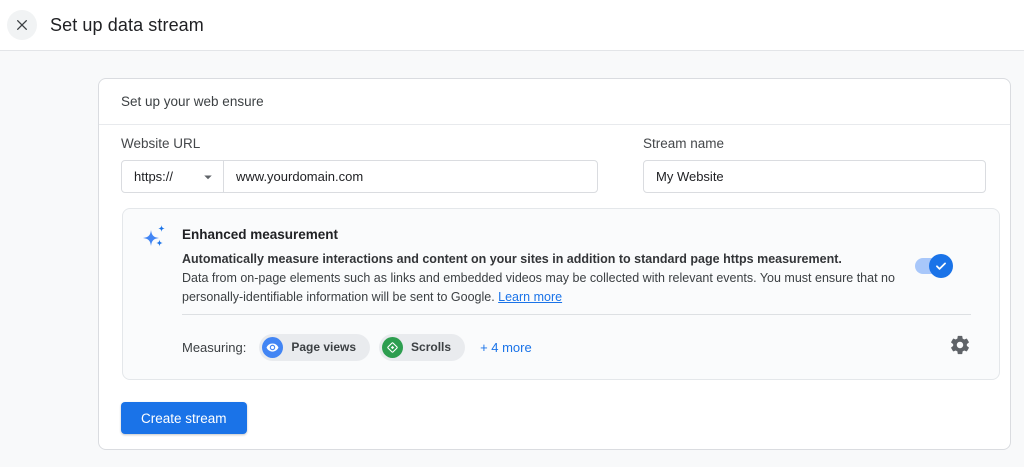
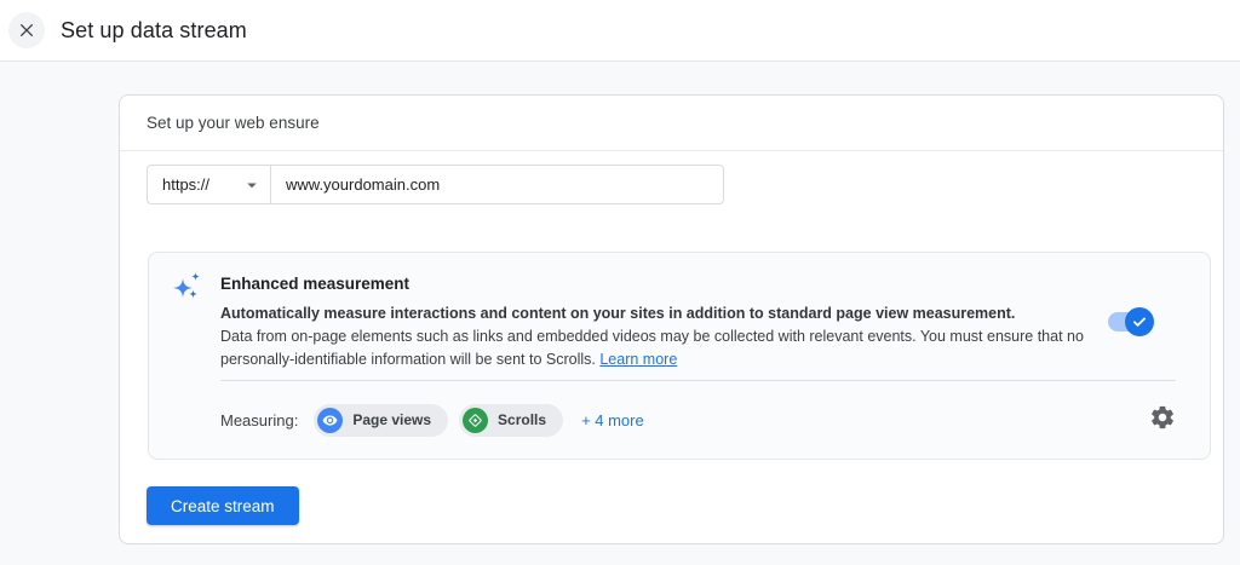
  Set up data stream
  Set up your web ensure
- Website URL
  https://
  www.yourdomain.com
- Stream name
- My Website
  Enhanced measurement
- Automatically measure interactions and content on your sites in addition to standard page https measurement.
+ Automatically measure interactions and content on your sites in addition to standard page view measurement.
- Data from on-page elements such as links and embedded videos may be collected with relevant events. You must ensure that no personally-identifiable information will be sent to Google. Learn more
+ Data from on-page elements such as links and embedded videos may be collected with relevant events. You must ensure that no personally-identifiable information will be sent to Scrolls. Learn more
  Measuring:
  Page views
  Scrolls
  + 4 more
  Create stream
